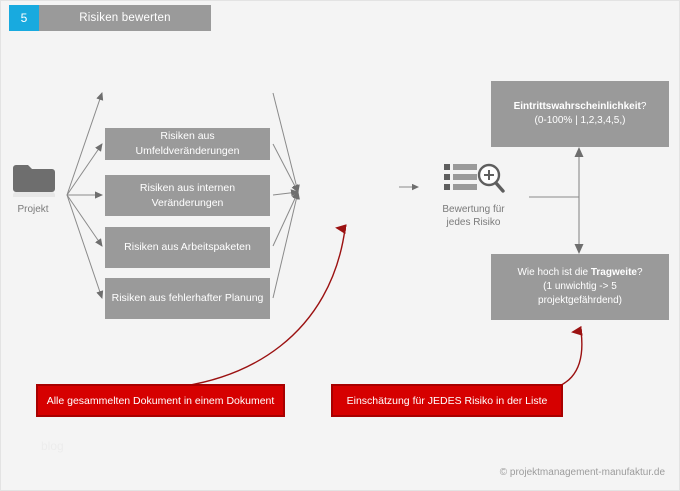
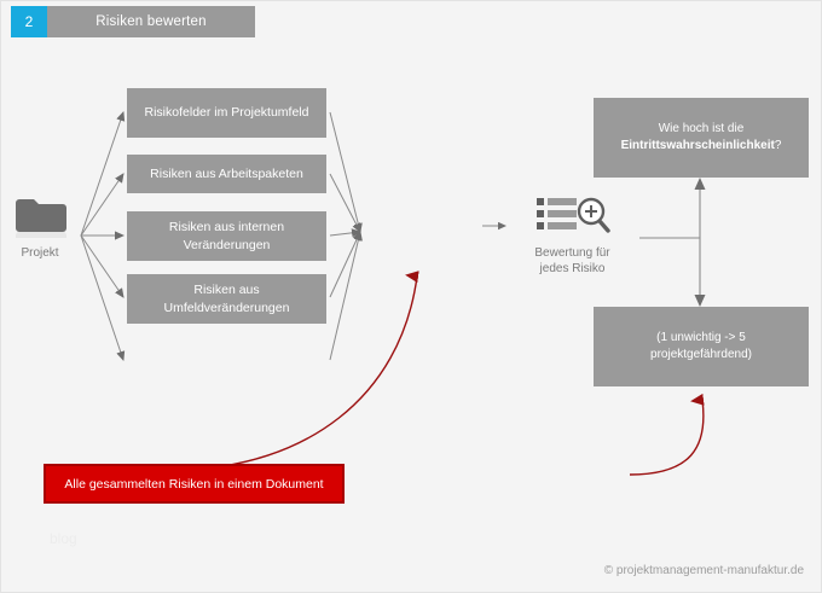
- 5
+ 2
  Risiken bewerten
  Projekt
+ Risikofelder im Projektumfeld
- Risiken aus Umfeldveränderungen
+ Risiken aus Arbeitspaketen
  Risiken aus internen Veränderungen
- Risiken aus Arbeitspaketen
+ Risiken aus Umfeldveränderungen
- Risiken aus fehlerhafter Planung
  Bewertung für
  jedes Risiko
+ Wie hoch ist die
  Eintrittswahrscheinlichkeit?
- (0-100% | 1,2,3,4,5,)
- Wie hoch ist die Tragweite?
  (1 unwichtig -> 5
  projektgefährdend)
- Alle gesammelten Dokument in einem Dokument
+ Alle gesammelten Risiken in einem Dokument
- Einschätzung für JEDES Risiko in der Liste
  © projektmanagement-manufaktur.de
